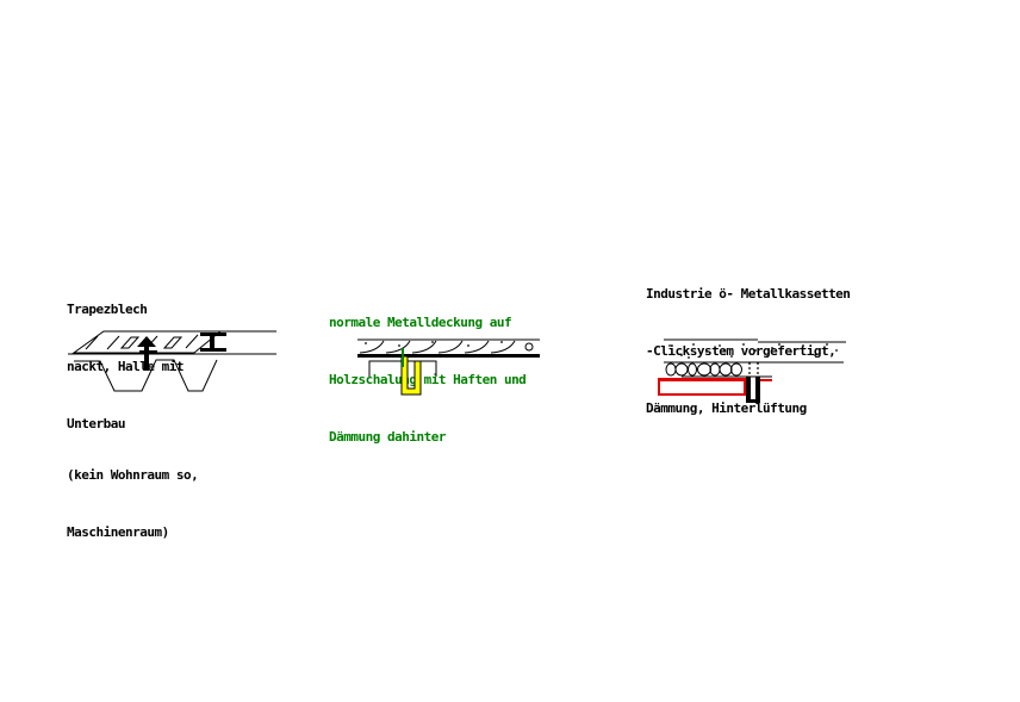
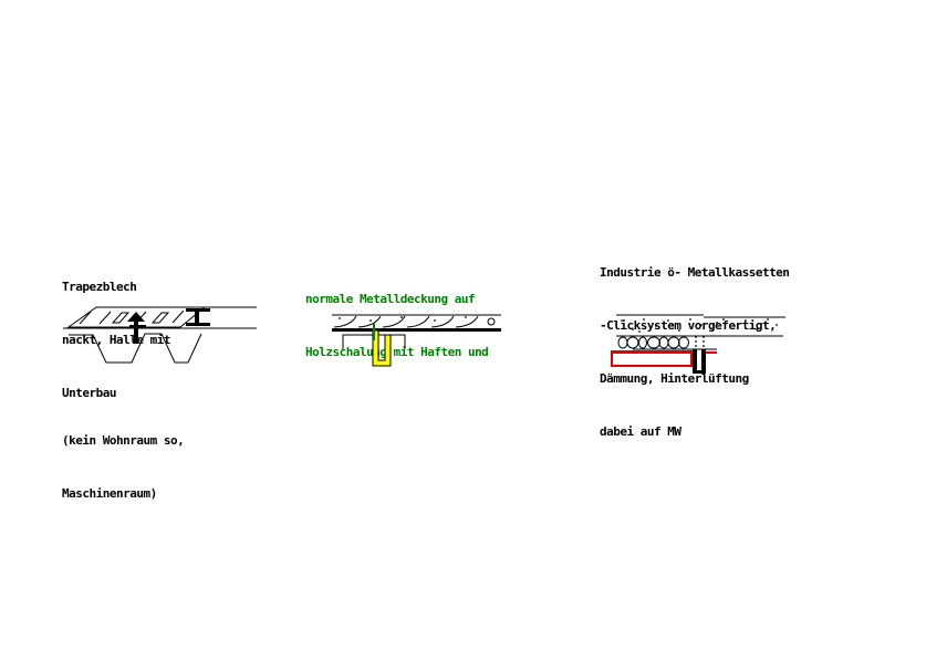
  Trapezblech
  nackt, Halle mit
  Unterbau
  (kein Wohnraum so,
  Maschinenraum)
  normale Metalldeckung auf
  Holzschalug mit Haften und
- Dämmung dahinter
  Industrie ö- Metallkassetten
  -Clicksystem vorgefertigt,
  Dämmung, Hinterlüftung
+ dabei auf MW
